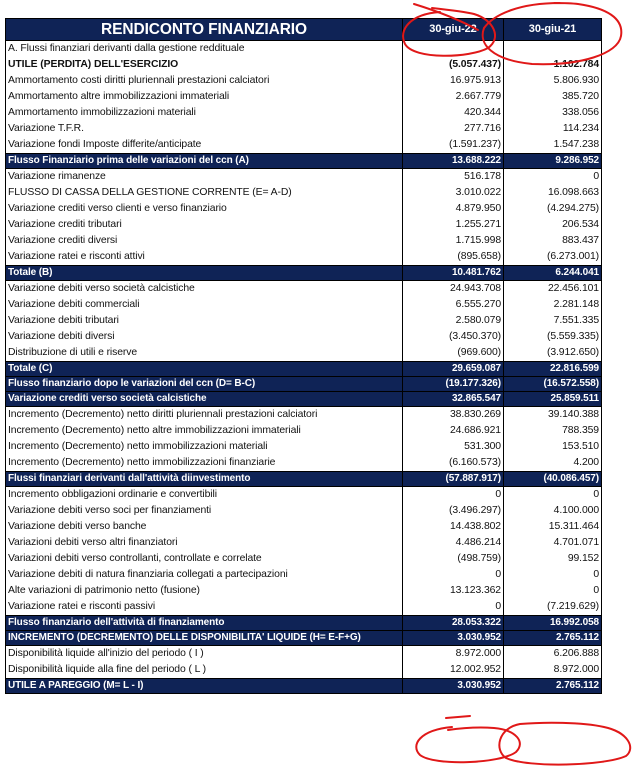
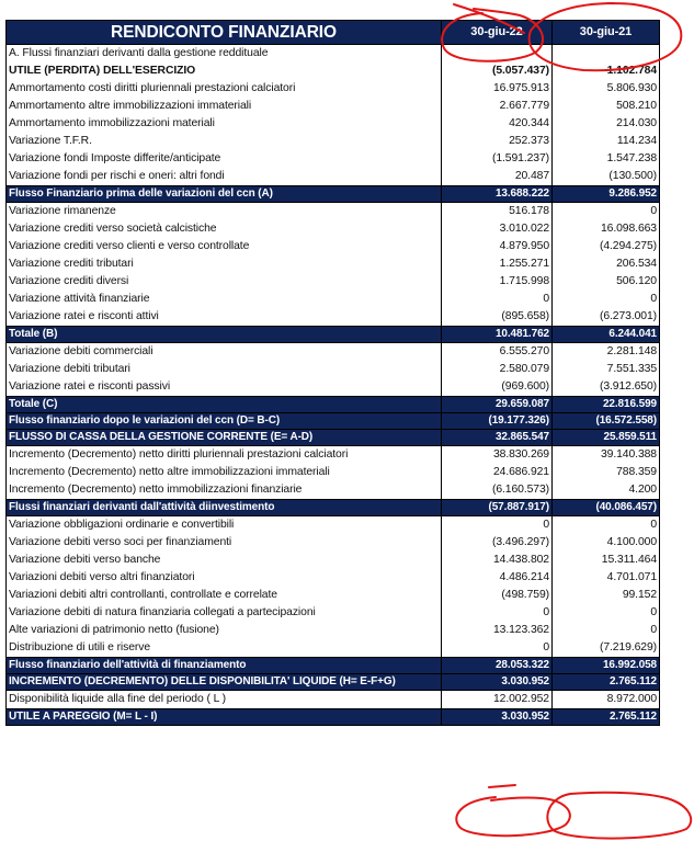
  RENDICONTO FINANZIARIO	30-giu-22	30-giu-21
  A. Flussi finanziari derivanti dalla gestione reddituale
  UTILE (PERDITA) DELL'ESERCIZIO	(5.057.437)	102.784
  Ammortamento costi diritti pluriennali prestazioni calciatori	16.975.913	5.806.930
- Ammortamento altre immobilizzazioni immateriali	2.667.779	385.720
+ Ammortamento altre immobilizzazioni immateriali	2.667.779	508.210
- Ammortamento immobilizzazioni materiali	420.344	338.056
+ Ammortamento immobilizzazioni materiali	420.344	214.030
- Variazione T.F.R.	277.716	114.234
+ Variazione T.F.R.	252.373	114.234
  Variazione fondi Imposte differite/anticipate	(1.591.237)	1.547.238
+ Variazione fondi per rischi e oneri: altri fondi	20.487	(130.500)
  Flusso Finanziario prima delle variazioni del ccn (A)	13.688.222	9.286.952
  Variazione rimanenze	516.178	0
- FLUSSO DI CASSA DELLA GESTIONE CORRENTE (E= A-D)	3.010.022	16.098.663
+ Variazione crediti verso società calcistiche	3.010.022	16.098.663
- Variazione crediti verso clienti e verso finanziario	4.879.950	(4.294.275)
+ Variazione crediti verso clienti e verso controllate	4.879.950	(4.294.275)
  Variazione crediti tributari	1.255.271	206.534
- Variazione crediti diversi	1.715.998	883.437
+ Variazione crediti diversi	1.715.998	506.120
+ Variazione attività finanziarie	0	0
  Variazione ratei e risconti attivi	(895.658)	(6.273.001)
  Totale (B)	10.481.762	6.244.041
- Variazione debiti verso società calcistiche	24.943.708	22.456.101
  Variazione debiti commerciali	6.555.270	2.281.148
  Variazione debiti tributari	2.580.079	7.551.335
- Variazione debiti diversi	(3.450.370)	(5.559.335)
- Distribuzione di utili e riserve	(969.600)	(3.912.650)
+ Variazione ratei e risconti passivi	(969.600)	(3.912.650)
  Totale (C)	29.659.087	22.816.599
  Flusso finanziario dopo le variazioni del ccn (D= B-C)	(19.177.326)	(16.572.558)
- Variazione crediti verso società calcistiche	32.865.547	25.859.511
+ FLUSSO DI CASSA DELLA GESTIONE CORRENTE (E= A-D)	32.865.547	25.859.511
  Incremento (Decremento) netto diritti pluriennali prestazioni calciatori	38.830.269	39.140.388
  Incremento (Decremento) netto altre immobilizzazioni immateriali	24.686.921	788.359
- Incremento (Decremento) netto immobilizzazioni materiali	531.300	153.510
  Incremento (Decremento) netto immobilizzazioni finanziarie	(6.160.573)	4.200
  Flussi finanziari derivanti dall'attività diinvestimento	(57.887.917)	(40.086.457)
- Incremento obbligazioni ordinarie e convertibili	0	0
+ Variazione obbligazioni ordinarie e convertibili	0	0
  Variazione debiti verso soci per finanziamenti	(3.496.297)	4.100.000
  Variazione debiti verso banche	14.438.802	15.311.464
  Variazioni debiti verso altri finanziatori	4.486.214	4.701.071
- Variazioni debiti verso controllanti, controllate e correlate	(498.759)	99.152
+ Variazioni debiti altri controllanti, controllate e correlate	(498.759)	99.152
  Variazione debiti di natura finanziaria collegati a partecipazioni	0	0
  Alte variazioni di patrimonio netto (fusione)	13.123.362	0
- Variazione ratei e risconti passivi	0	(7.219.629)
+ Distribuzione di utili e riserve	0	(7.219.629)
  Flusso finanziario dell'attività di finanziamento	28.053.322	16.992.058
  INCREMENTO (DECREMENTO) DELLE DISPONIBILITA' LIQUIDE (H= E-F+G)	3.030.952	2.765.112
- Disponibilità liquide all'inizio del periodo ( I )	8.972.000	6.206.888
  Disponibilità liquide alla fine del periodo ( L )	12.002.952	8.972.000
  UTILE A PAREGGIO (M= L - I)	3.030.952	2.765.112
